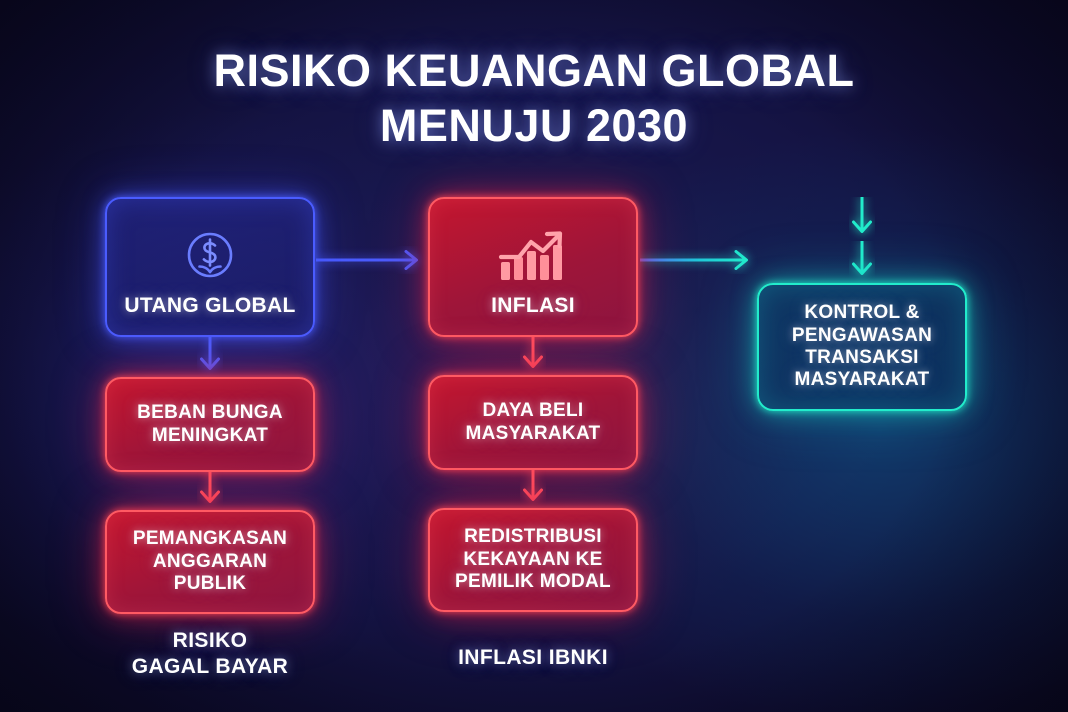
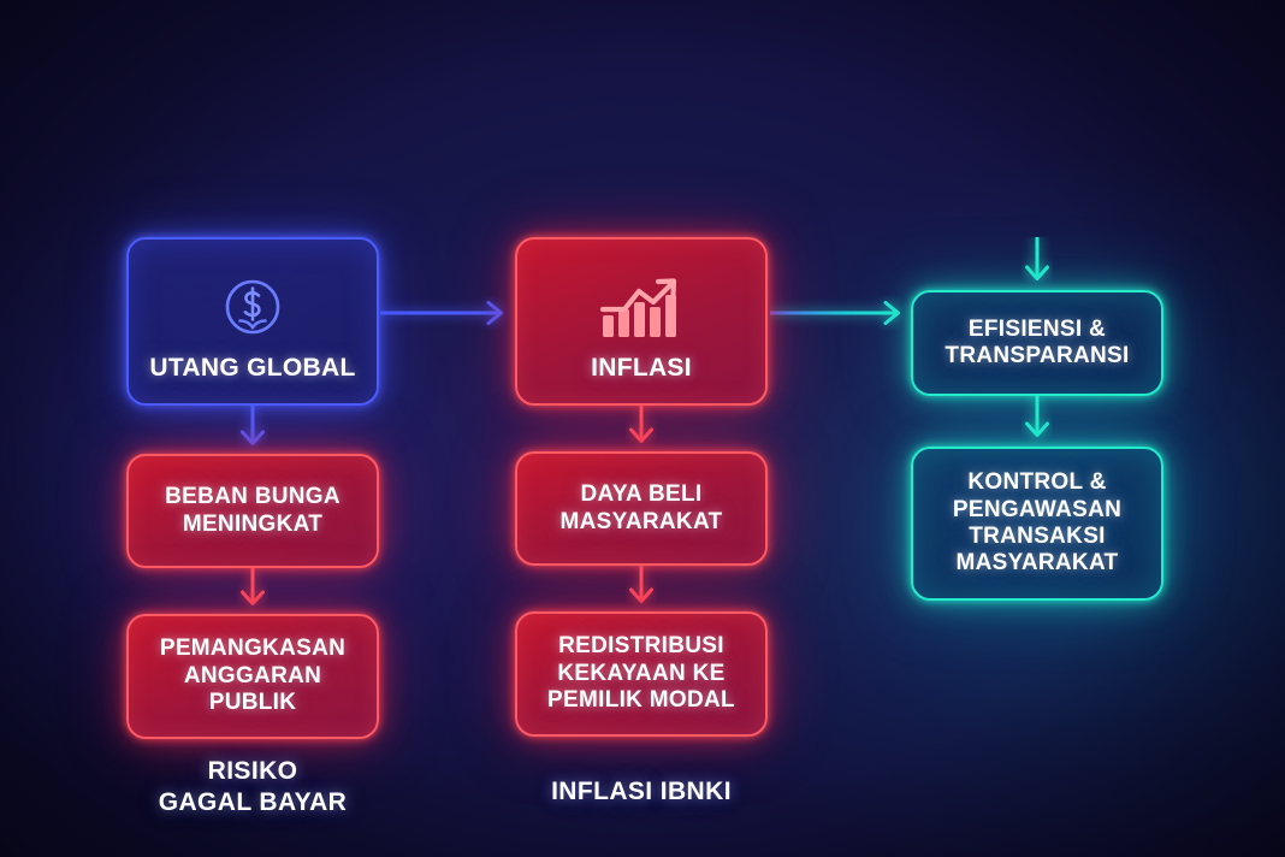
- RISIKO KEUANGAN GLOBAL
- MENUJU 2030
  UTANG GLOBAL
  BEBAN BUNGA
  MENINGKAT
  PEMANGKASAN
  ANGGARAN
  PUBLIK
  INFLASI
  DAYA BELI
  MASYARAKAT
  REDISTRIBUSI
  KEKAYAAN KE
  PEMILIK MODAL
+ EFISIENSI &
+ TRANSPARANSI
  KONTROL &
  PENGAWASAN
  TRANSAKSI
  MASYARAKAT
  RISIKO
  GAGAL BAYAR
  INFLASI IBNKI
